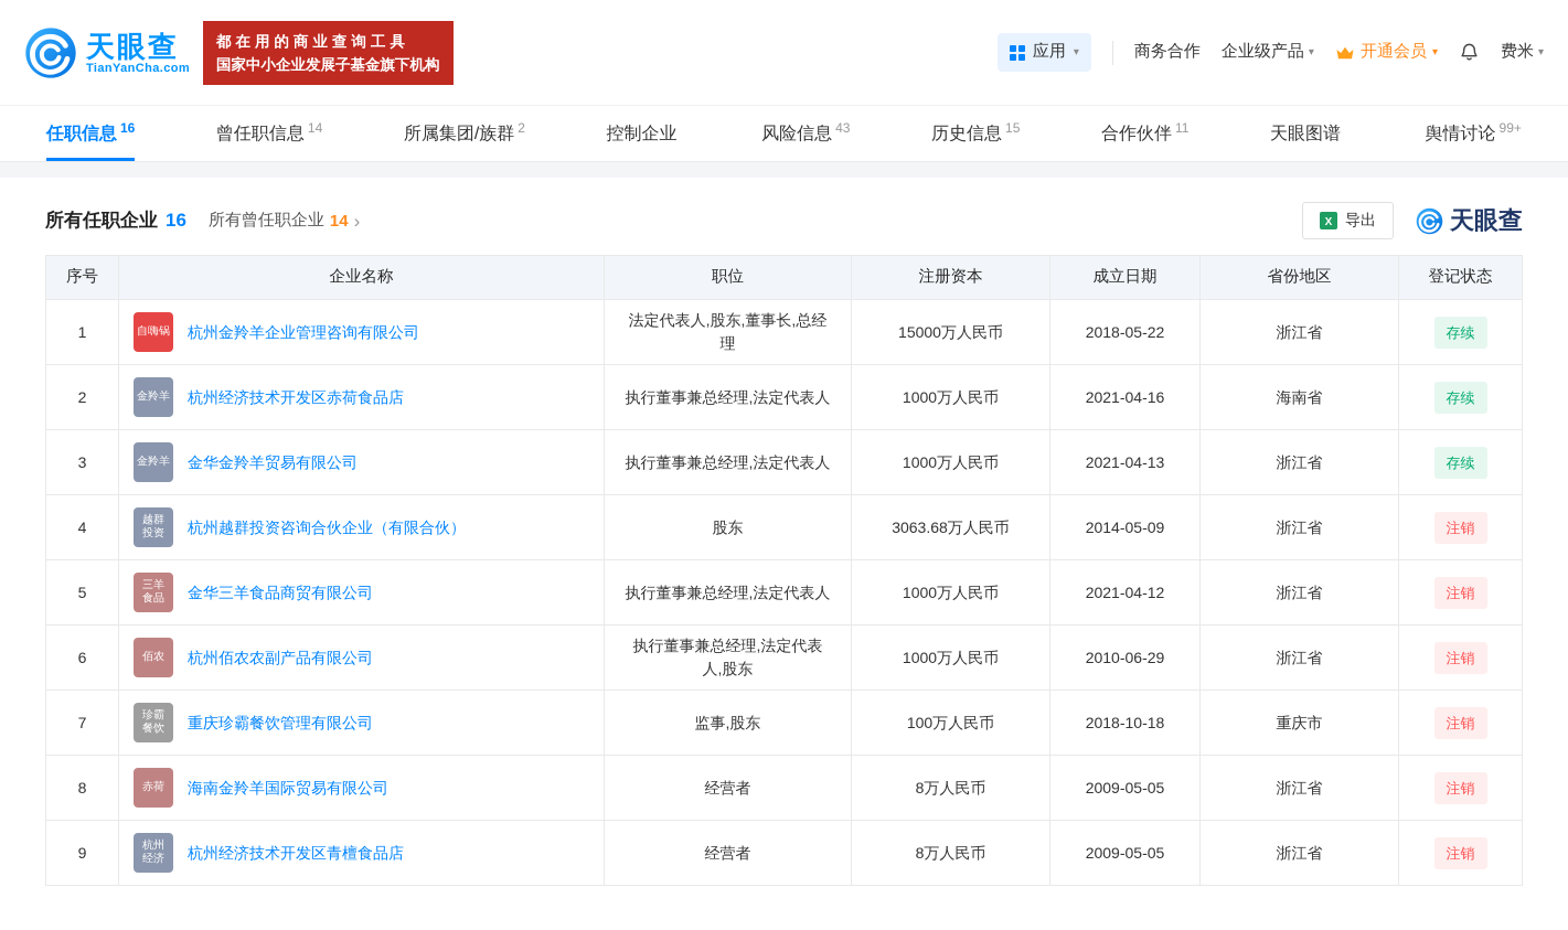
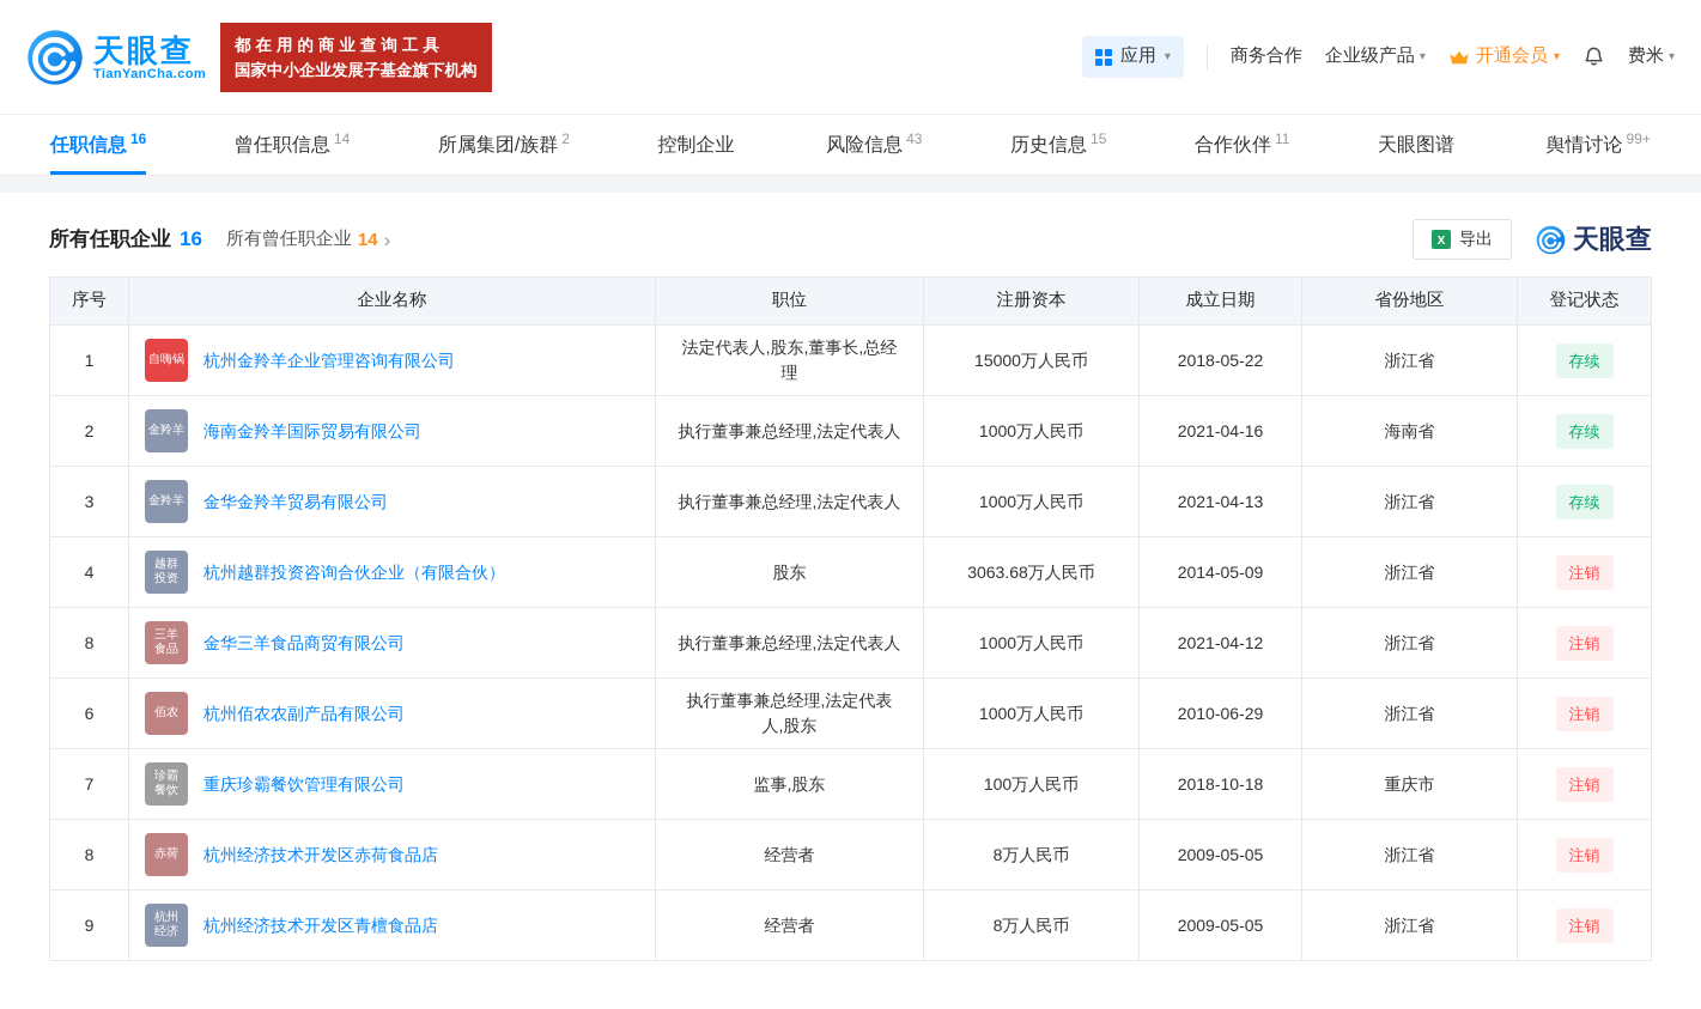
  天眼查
  TianYanCha.com
  都在用的商业查询工具
  国家中小企业发展子基金旗下机构
  应用
  ▾
  商务合作
  企业级产品
  ▾
  开通会员
  ▾
  费米
  ▾
  任职信息
  16
  曾任职信息
  14
  所属集团/族群
  2
  控制企业
  风险信息
  43
  历史信息
  15
  合作伙伴
  11
  天眼图谱
  舆情讨论
  99+
  所有任职企业
  16
  所有曾任职企业
  14
  ›
  X
  导出
  天眼查
  序号	企业名称	职位	注册资本	成立日期	省份地区	登记状态
  1	自嗨锅 杭州金羚羊企业管理咨询有限公司	法定代表人,股东,董事长,总经理	15000万人民币	2018-05-22	浙江省	存续
- 2	金羚羊 杭州经济技术开发区赤荷食品店	执行董事兼总经理,法定代表人	1000万人民币	2021-04-16	海南省	存续
+ 2	金羚羊 海南金羚羊国际贸易有限公司	执行董事兼总经理,法定代表人	1000万人民币	2021-04-16	海南省	存续
  3	金羚羊 金华金羚羊贸易有限公司	执行董事兼总经理,法定代表人	1000万人民币	2021-04-13	浙江省	存续
  4	越群投资 杭州越群投资咨询合伙企业（有限合伙）	股东	3063.68万人民币	2014-05-09	浙江省	注销
- 5	三羊食品 金华三羊食品商贸有限公司	执行董事兼总经理,法定代表人	1000万人民币	2021-04-12	浙江省	注销
+ 8	三羊食品 金华三羊食品商贸有限公司	执行董事兼总经理,法定代表人	1000万人民币	2021-04-12	浙江省	注销
  6	佰农 杭州佰农农副产品有限公司	执行董事兼总经理,法定代表人,股东	1000万人民币	2010-06-29	浙江省	注销
  7	珍霸餐饮 重庆珍霸餐饮管理有限公司	监事,股东	100万人民币	2018-10-18	重庆市	注销
- 8	赤荷 海南金羚羊国际贸易有限公司	经营者	8万人民币	2009-05-05	浙江省	注销
+ 8	赤荷 杭州经济技术开发区赤荷食品店	经营者	8万人民币	2009-05-05	浙江省	注销
  9	杭州经济 杭州经济技术开发区青檀食品店	经营者	8万人民币	2009-05-05	浙江省	注销
